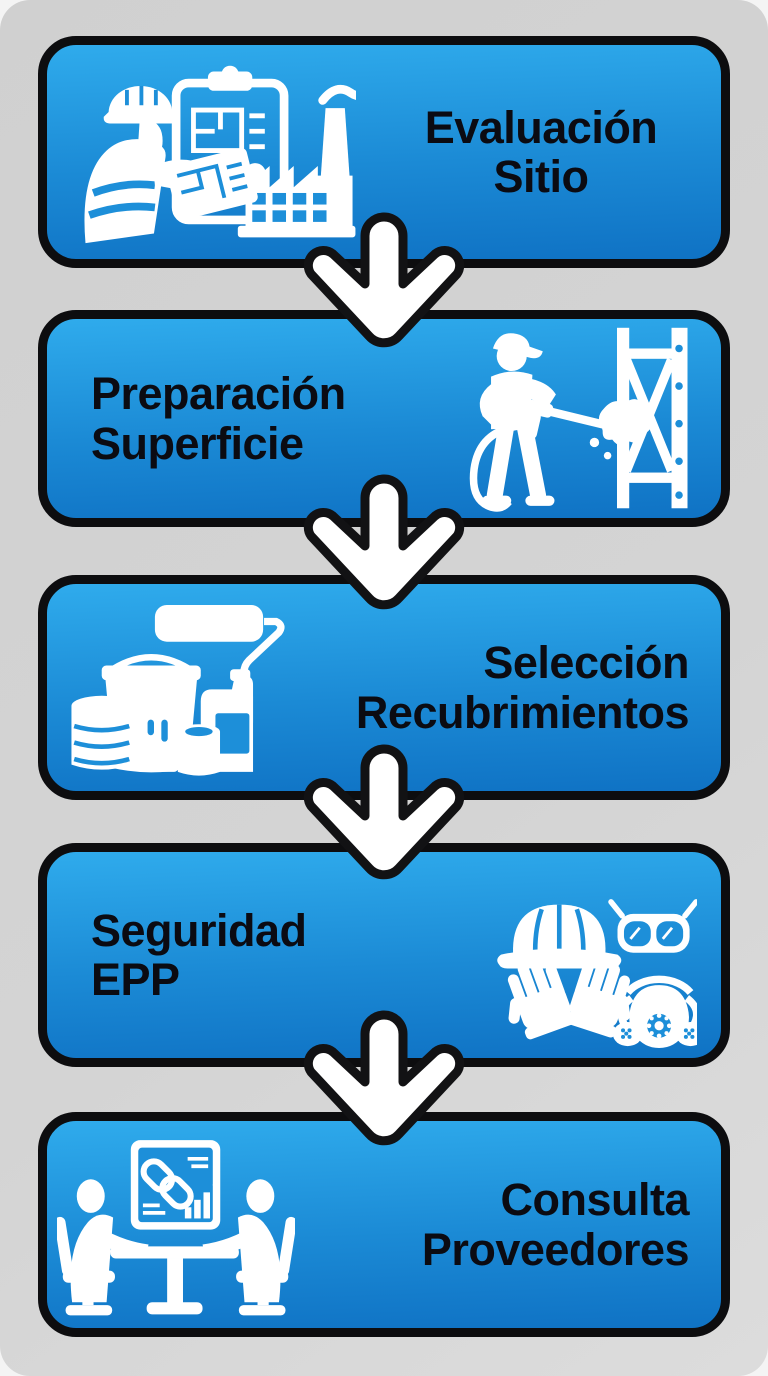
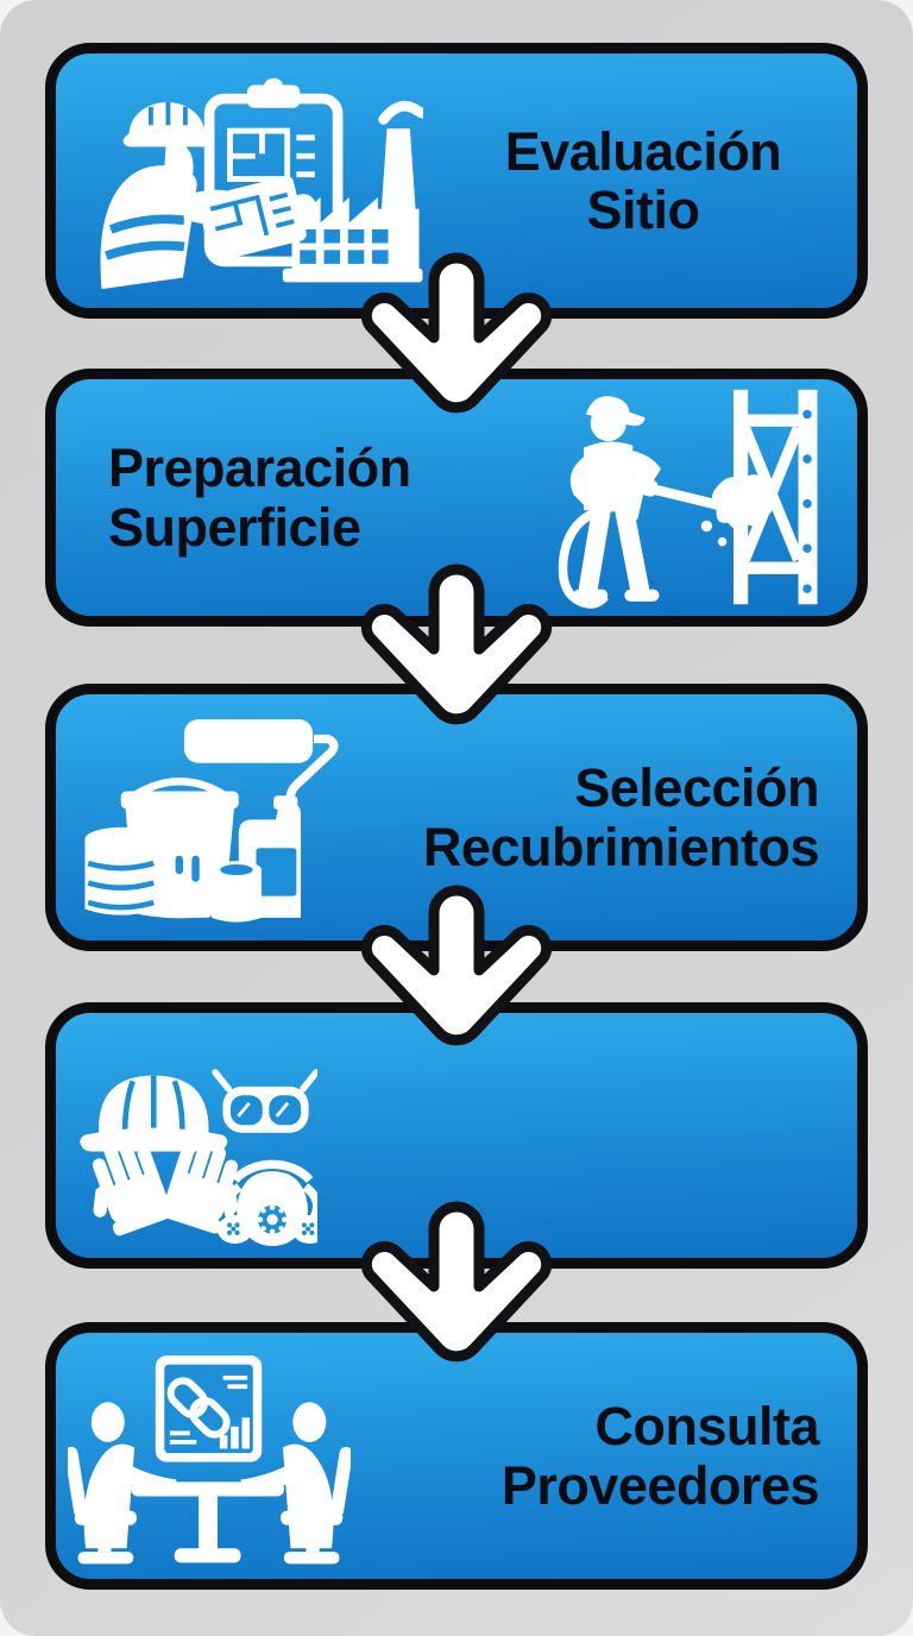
  Evaluación
  Sitio
  Preparación
  Superficie
  Selección
  Recubrimientos
- Seguridad
- EPP
  Consulta
  Proveedores
